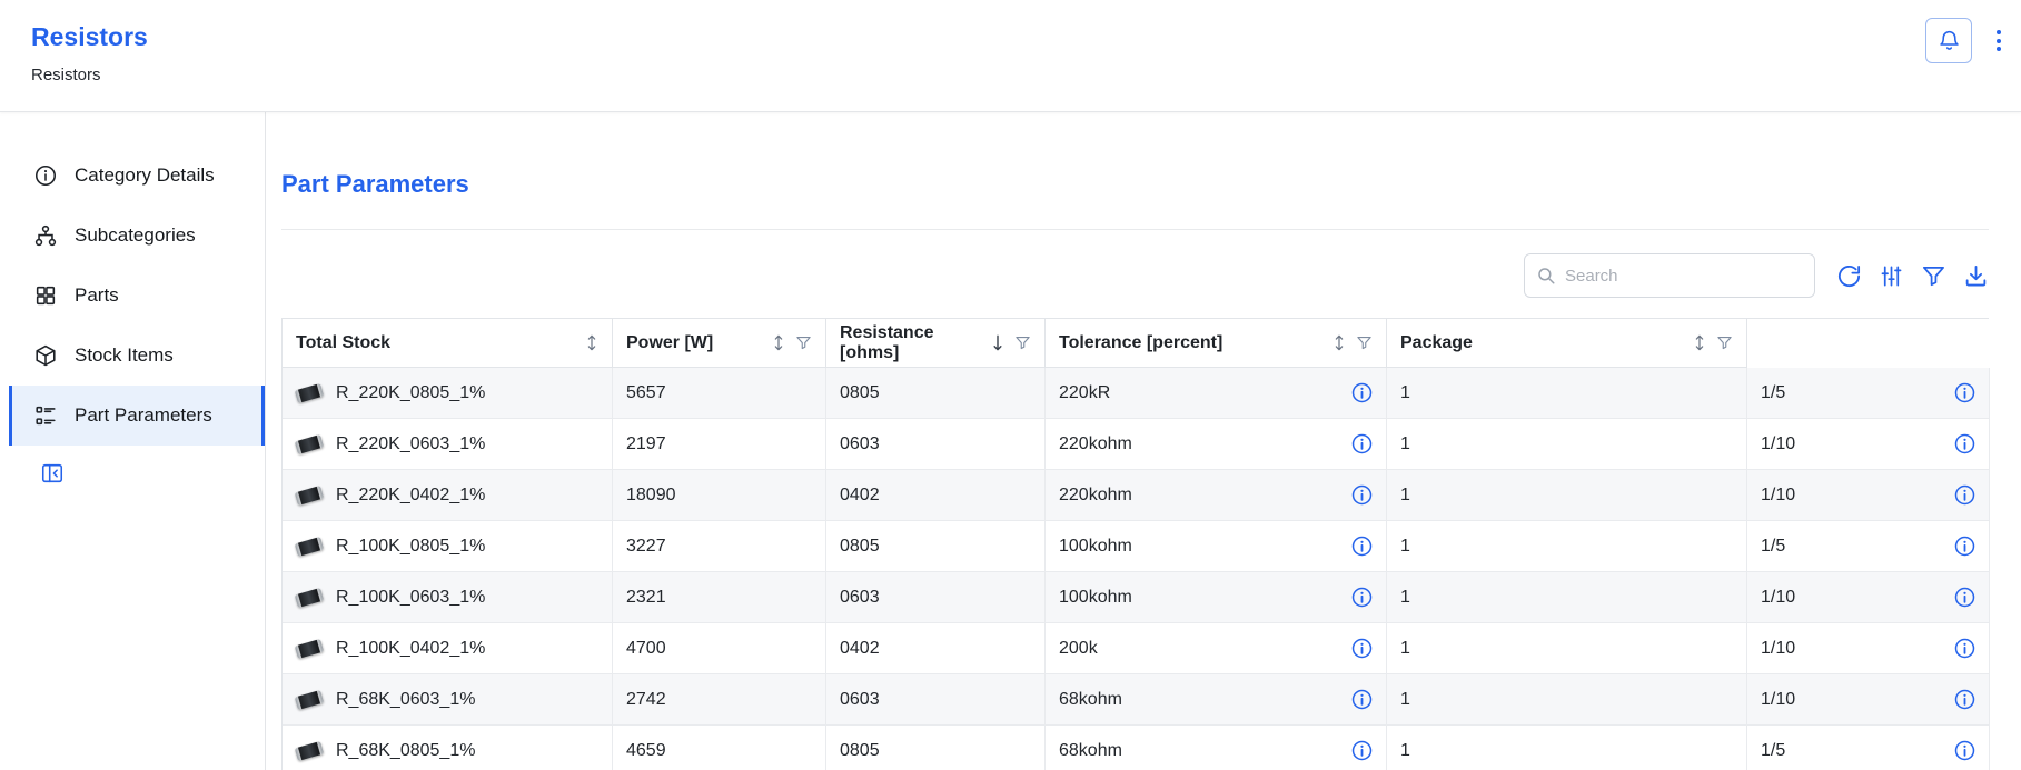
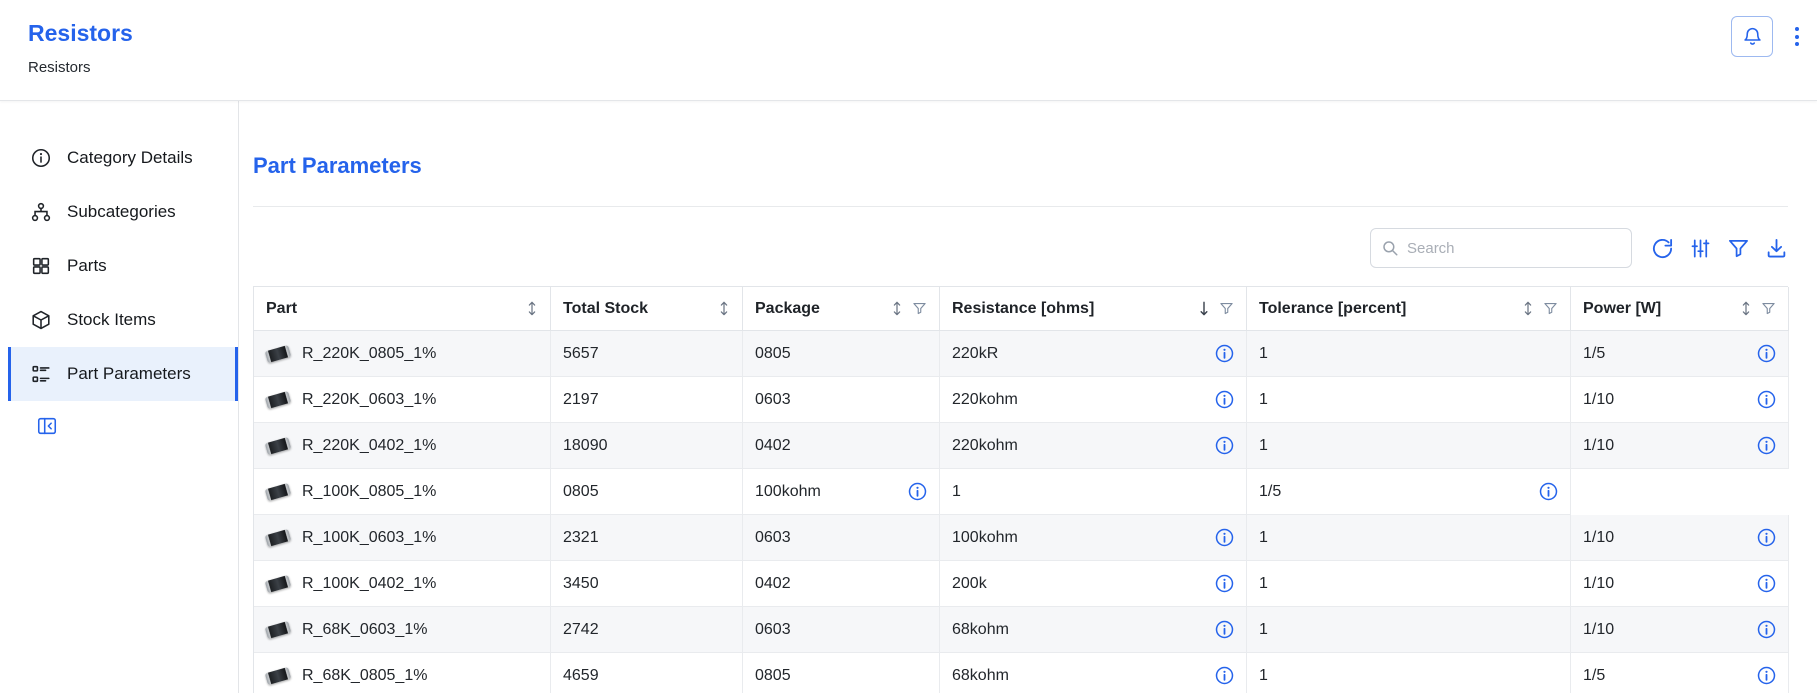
  Resistors
  Resistors
  Category Details
  Subcategories
  Parts
  Stock Items
  Part Parameters
  Part Parameters
  Search
+ Part
  Total Stock
- Power [W]
+ Package
  Resistance [ohms]
  Tolerance [percent]
- Package
+ Power [W]
  R_220K_0805_1%
  5657
  0805
  220kR
  1
  1/5
  R_220K_0603_1%
  2197
  0603
  220kohm
  1
  1/10
  R_220K_0402_1%
  18090
  0402
  220kohm
  1
  1/10
  R_100K_0805_1%
- 3227
  0805
  100kohm
  1
  1/5
  R_100K_0603_1%
  2321
  0603
  100kohm
  1
  1/10
  R_100K_0402_1%
- 4700
+ 3450
  0402
  200k
  1
  1/10
  R_68K_0603_1%
  2742
  0603
  68kohm
  1
  1/10
  R_68K_0805_1%
  4659
  0805
  68kohm
  1
  1/5
